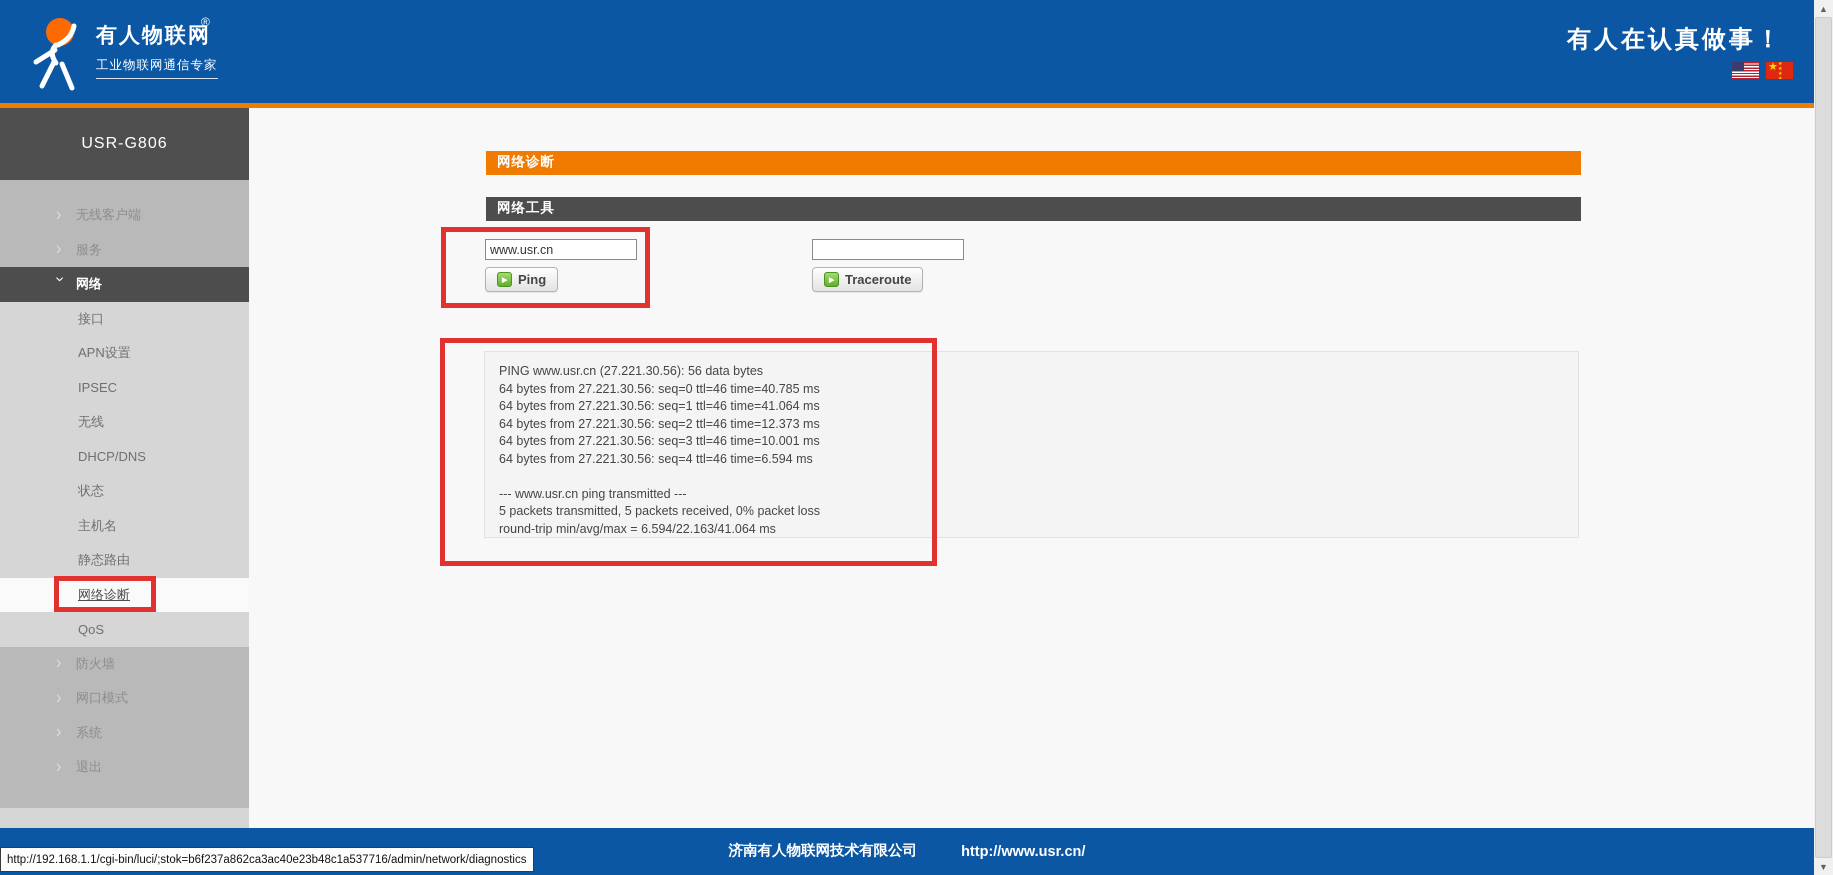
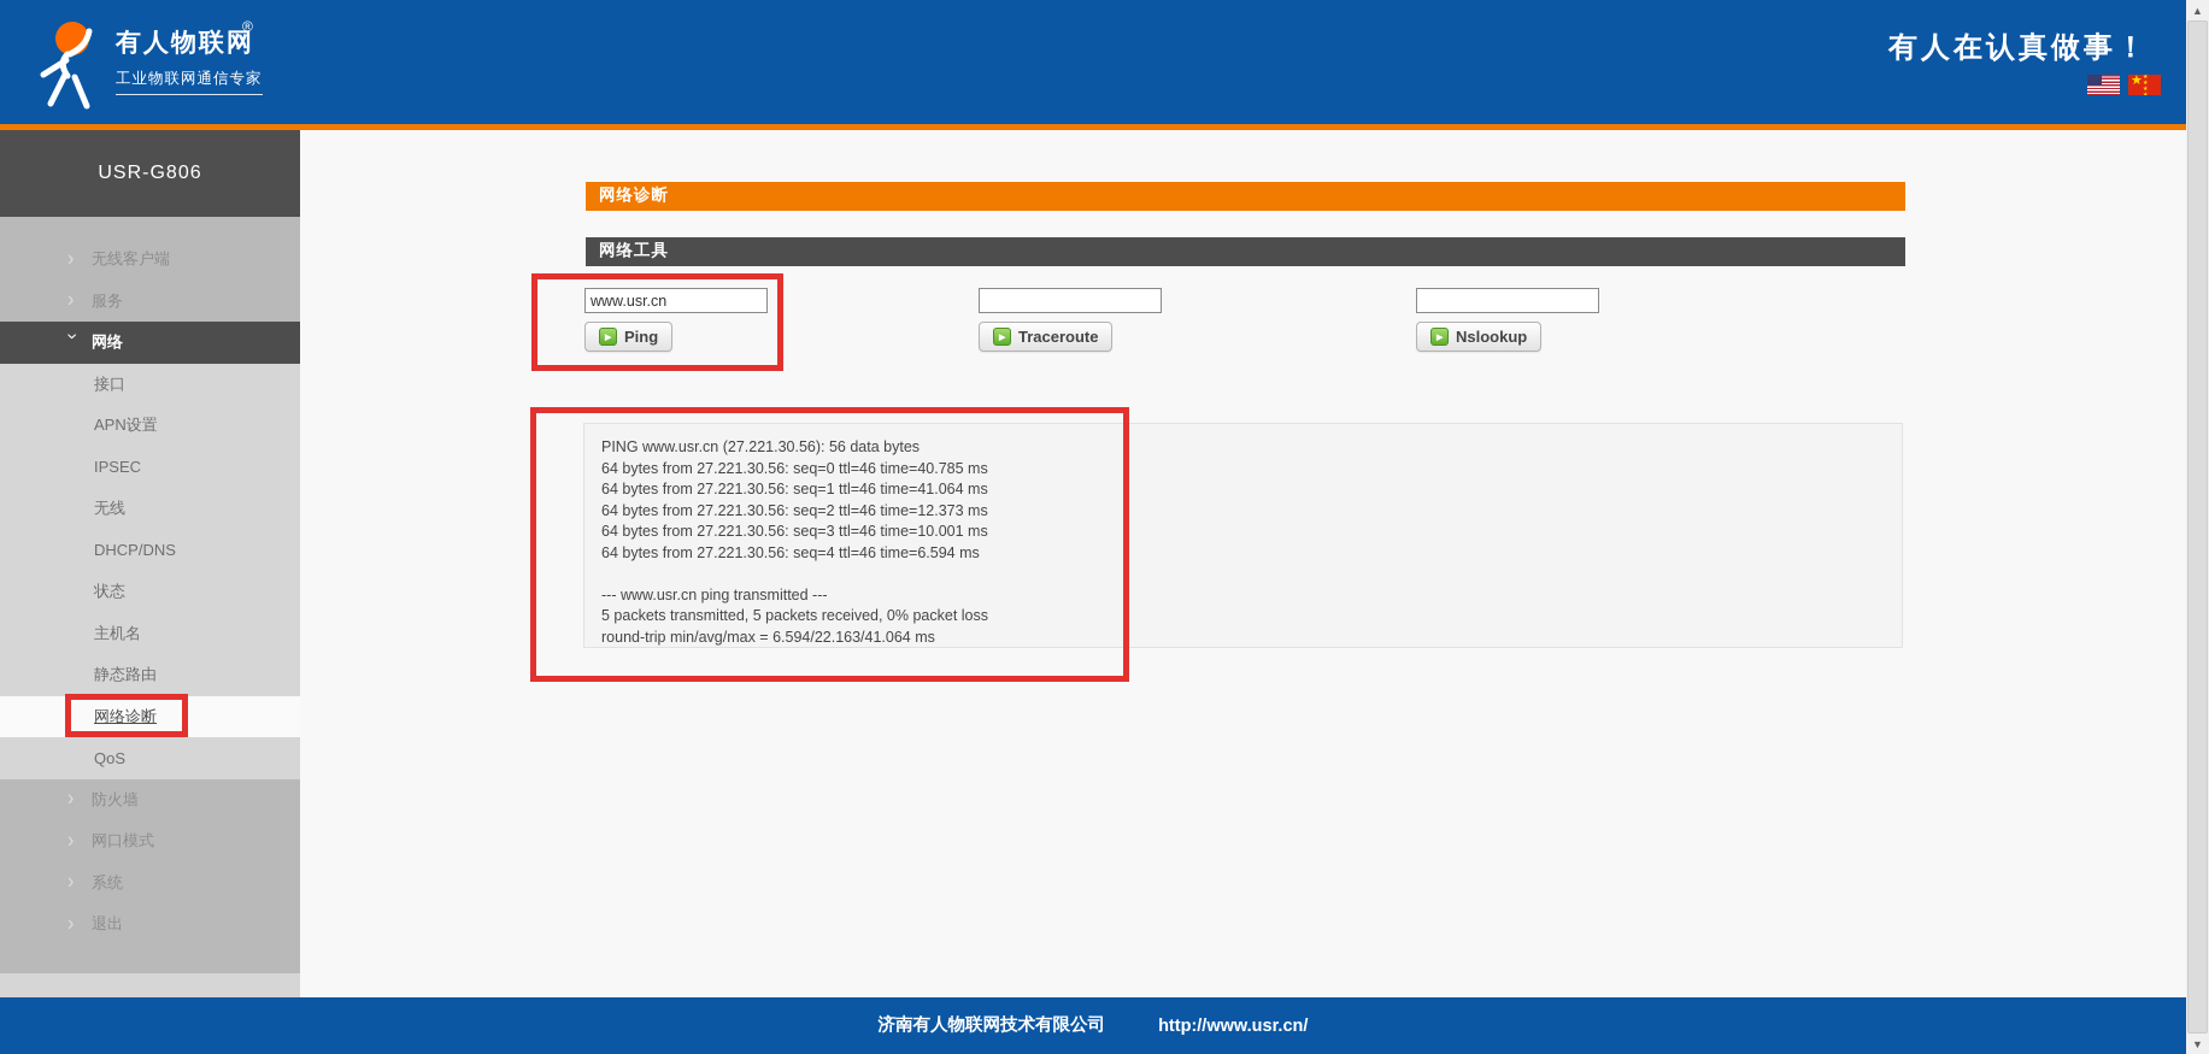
  ®
  有人物联网
  工业物联网通信专家
  有人在认真做事！
  ★
  USR-G806
  ›
  无线客户端
  ›
  服务
  网络
  接口
  APN设置
  IPSEC
  无线
  DHCP/DNS
  状态
  主机名
  静态路由
  网络诊断
  QoS
  ›
  防火墙
  ›
  网口模式
  ›
  系统
  ›
  退出
  网络诊断
  网络工具
  www.usr.cn
  Ping
  Traceroute
+ Nslookup
  PING www.usr.cn (27.221.30.56): 56 data bytes
  64 bytes from 27.221.30.56: seq=0 ttl=46 time=40.785 ms
  64 bytes from 27.221.30.56: seq=1 ttl=46 time=41.064 ms
  64 bytes from 27.221.30.56: seq=2 ttl=46 time=12.373 ms
  64 bytes from 27.221.30.56: seq=3 ttl=46 time=10.001 ms
  64 bytes from 27.221.30.56: seq=4 ttl=46 time=6.594 ms
  --- www.usr.cn ping transmitted ---
  5 packets transmitted, 5 packets received, 0% packet loss
  round-trip min/avg/max = 6.594/22.163/41.064 ms
  济南有人物联网技术有限公司
  http://www.usr.cn/
- http://192.168.1.1/cgi-bin/luci/;stok=b6f237a862ca3ac40e23b48c1a537716/admin/network/diagnostics
  ▲
  ▼
